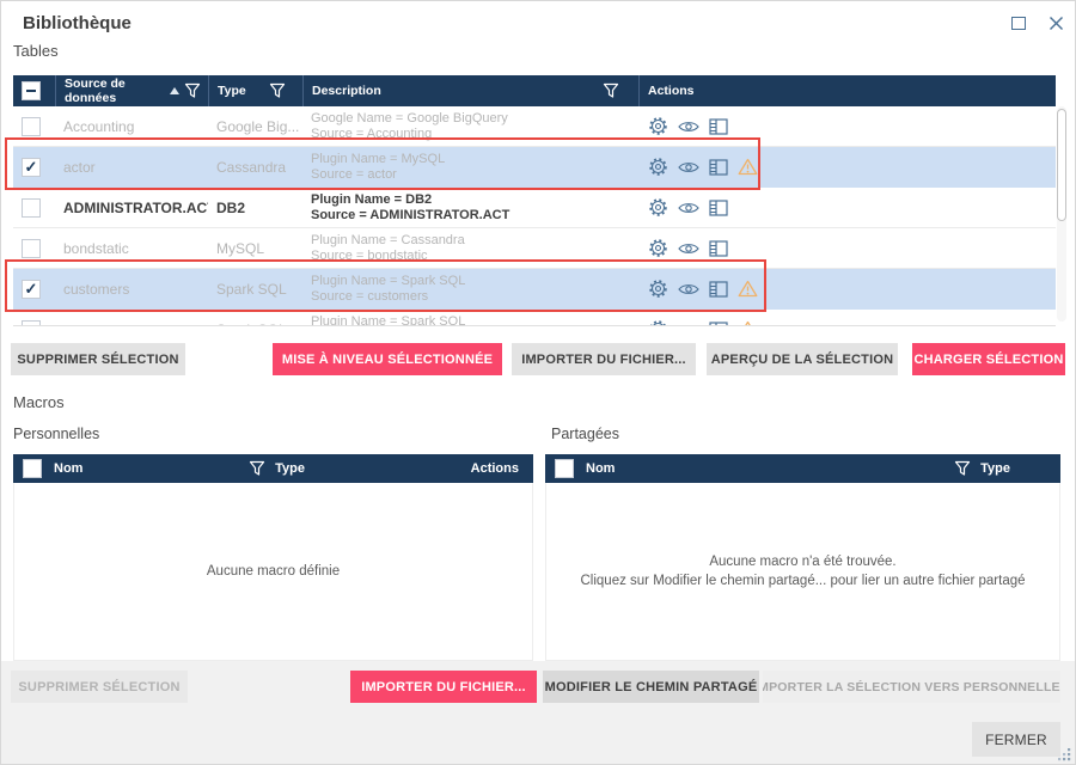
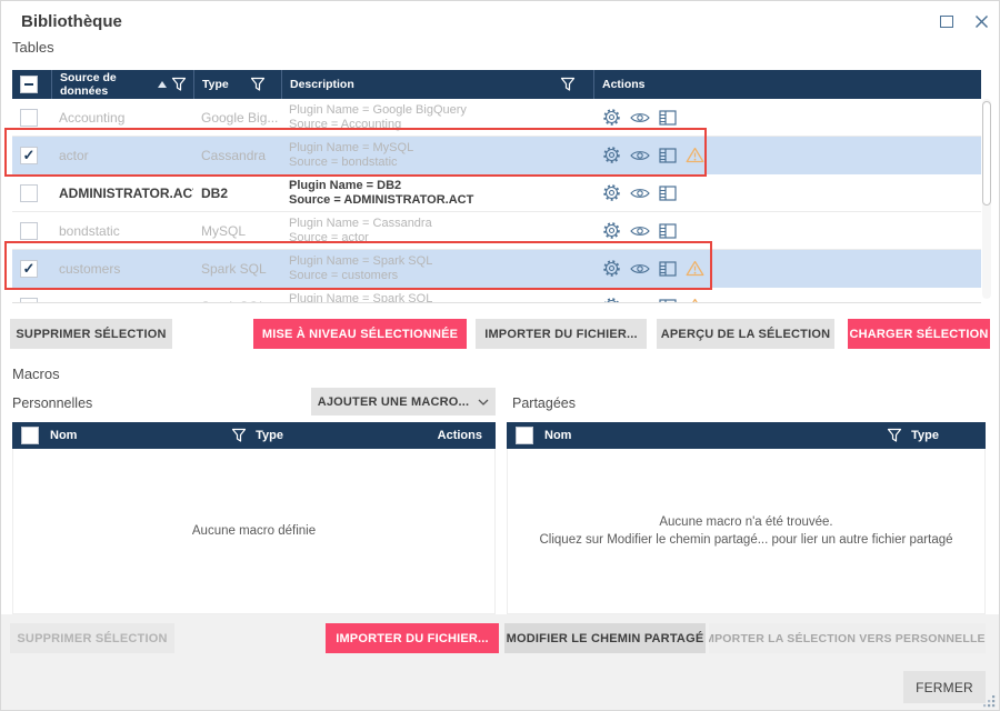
  Bibliothèque
  Tables
  Source de données
  Type
  Description
  Actions
  Accounting
  Google Big...
- Google Name = Google BigQuery
+ Plugin Name = Google BigQuery
  Source = Accounting
  actor
  Cassandra
  Plugin Name = MySQL
- Source = actor
+ Source = bondstatic
  ADMINISTRATOR.AC
  DB2
  Plugin Name = DB2
  Source = ADMINISTRATOR.ACT
  bondstatic
  MySQL
  Plugin Name = Cassandra
- Source = bondstatic
+ Source = actor
  customers
  Spark SQL
  Plugin Name = Spark SQL
  Source = customers
  Plugin Name = Spark SQL
  SUPPRIMER SÉLECTION
  MISE À NIVEAU SÉLECTIONNÉE
  IMPORTER DU FICHIER...
  APERÇU DE LA SÉLECTION
  CHARGER SÉLECTION
  Macros
  Personnelles
+ AJOUTER UNE MACRO...
  Partagées
  Nom
  Type
  Actions
  Aucune macro définie
  Nom
  Type
  Aucune macro n'a été trouvée.
  Cliquez sur Modifier le chemin partagé... pour lier un autre fichier partagé
  SUPPRIMER SÉLECTION
  IMPORTER DU FICHIER...
  MODIFIER LE CHEMIN PARTAGÉ
  MPORTER LA SÉLECTION VERS PERSONNELLE
  FERMER
